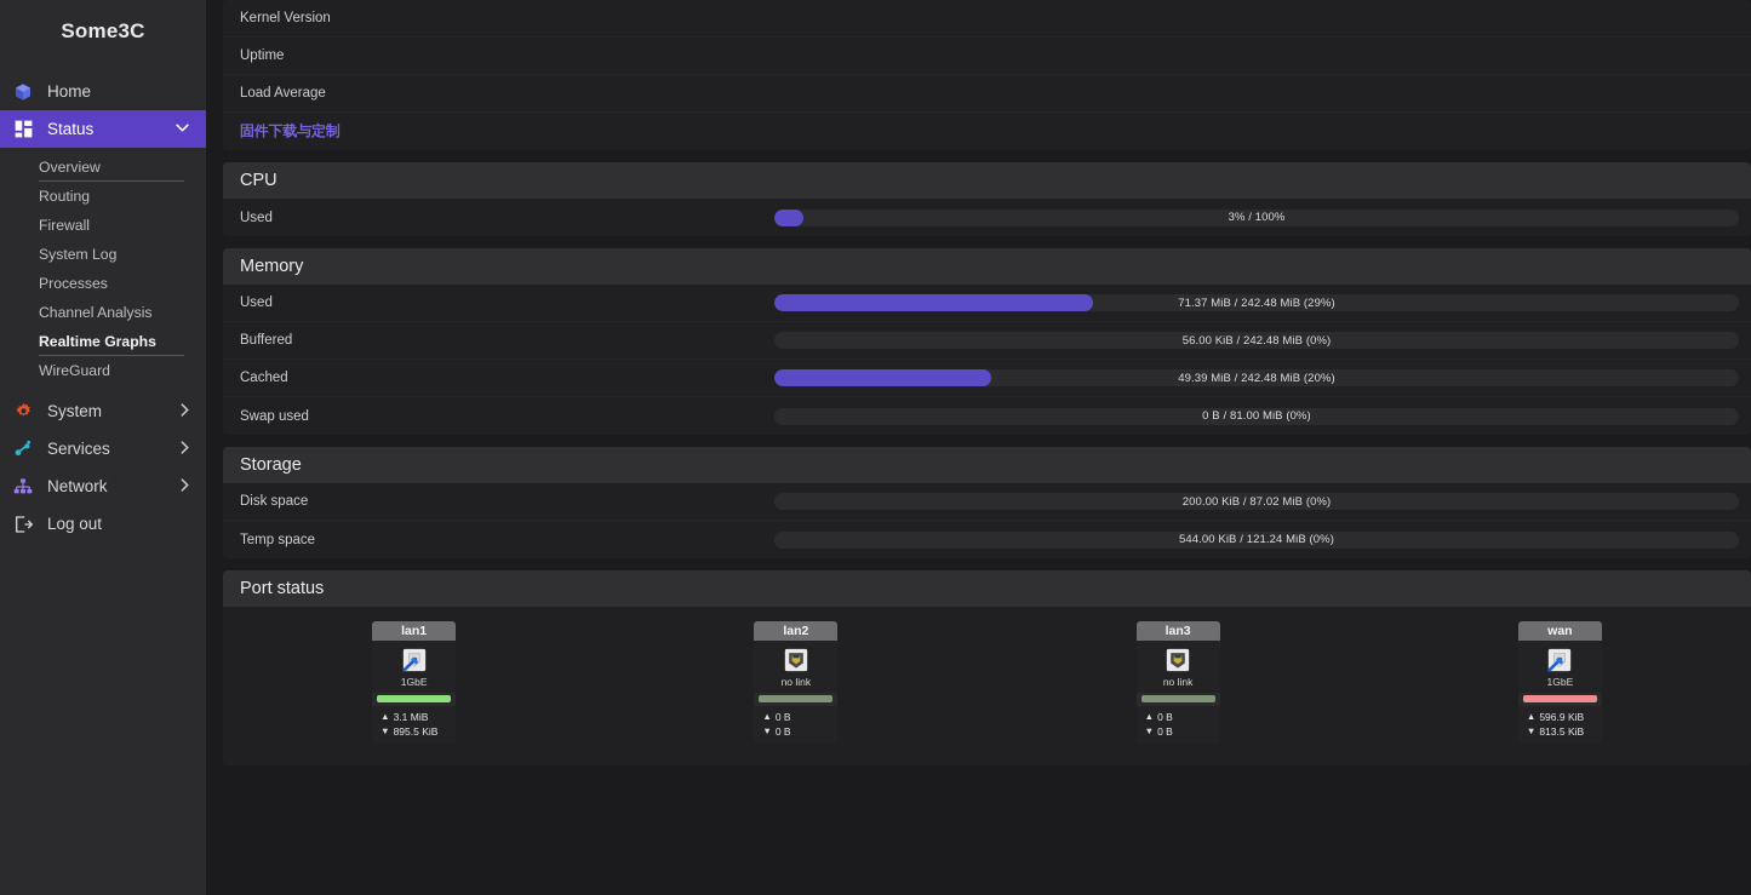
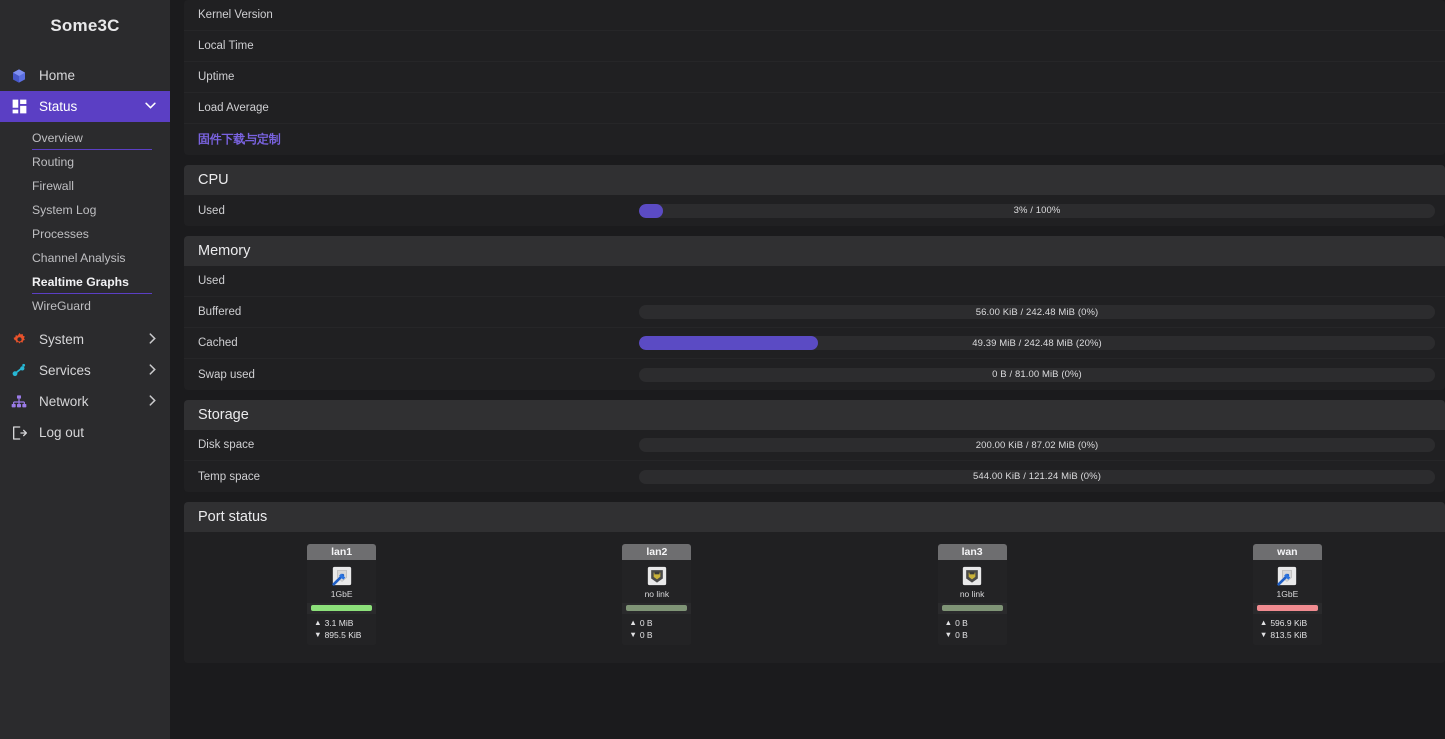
  Some3C
  Home
  Status
  Overview
  Routing
  Firewall
  System Log
  Processes
  Channel Analysis
  Realtime Graphs
  WireGuard
  System
  Services
  Network
  Log out
  Kernel Version
+ Local Time
  Uptime
  Load Average
  固件下载与定制
  CPU
  Used
  3% / 100%
  Memory
  Used
- 71.37 MiB / 242.48 MiB (29%)
  Buffered
  56.00 KiB / 242.48 MiB (0%)
  Cached
  49.39 MiB / 242.48 MiB (20%)
  Swap used
  0 B / 81.00 MiB (0%)
  Storage
  Disk space
  200.00 KiB / 87.02 MiB (0%)
  Temp space
  544.00 KiB / 121.24 MiB (0%)
  Port status
  lan1
  1GbE
  ▲
  3.1 MiB
  ▼
  895.5 KiB
  lan2
  no link
  ▲
  0 B
  ▼
  0 B
  lan3
  no link
  ▲
  0 B
  ▼
  0 B
  wan
  1GbE
  ▲
  596.9 KiB
  ▼
  813.5 KiB
